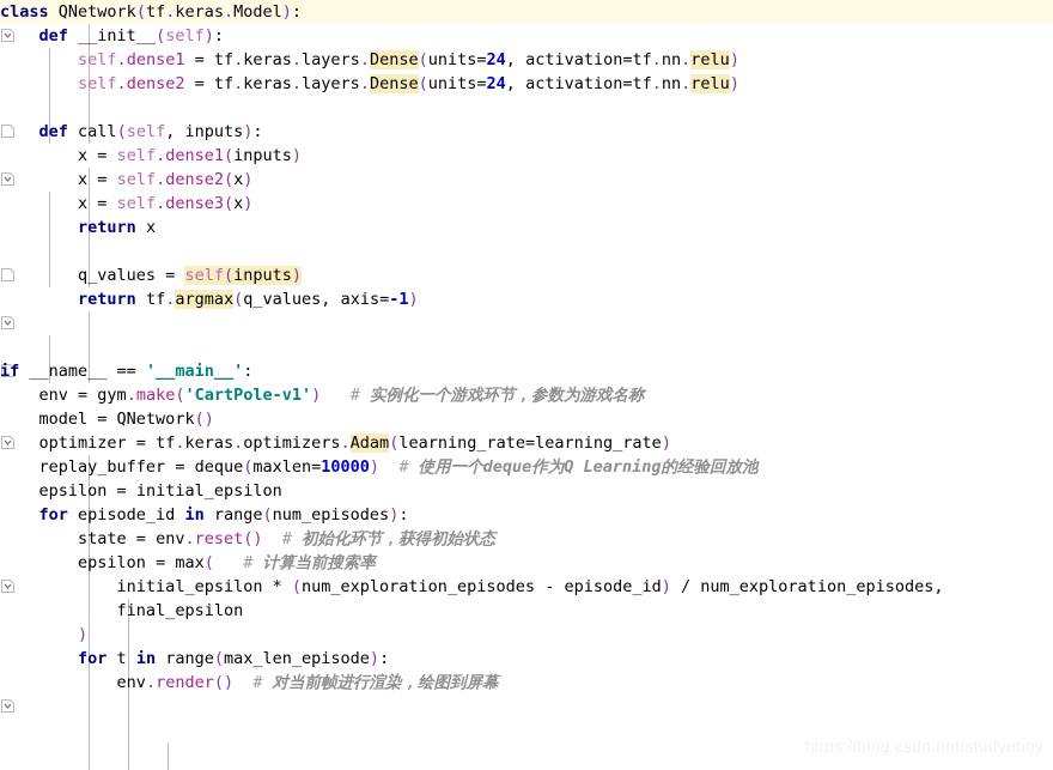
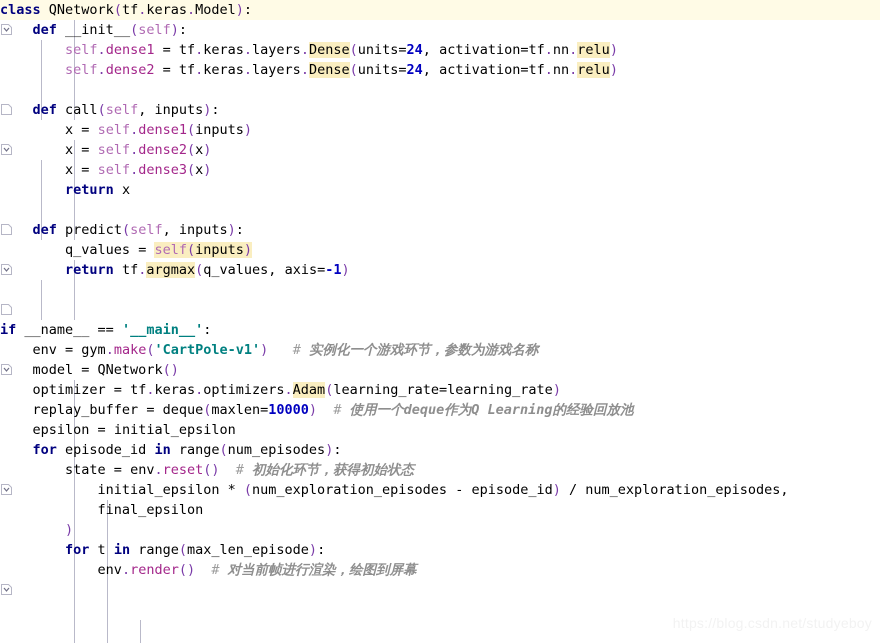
  class QNetwork(tf.keras.Model):
  def __init__(self):
  self.dense1 = tf.keras.layers.Dense(units=24, activation=tf.nn.relu)
  self.dense2 = tf.keras.layers.Dense(units=24, activation=tf.nn.relu)
  def call(self, inputs):
  x = self.dense1(inputs)
  x = self.dense2(x)
  x = self.dense3(x)
  return x
+ def predict(self, inputs):
  q_values = self(inputs)
  return tf.argmax(q_values, axis=-1)
  if __name__ == '__main__':
  env = gym.make('CartPole-v1') # 实例化一个游戏环节，参数为游戏名称
  model = QNetwork()
  optimizer = tf.keras.optimizers.Adam(learning_rate=learning_rate)
  replay_buffer = deque(maxlen=10000) # 使用一个deque作为Q Learning的经验回放池
  epsilon = initial_epsilon
  for episode_id in range(num_episodes):
  state = env.reset() # 初始化环节，获得初始状态
- epsilon = max( # 计算当前搜索率
  initial_epsilon * (num_exploration_episodes - episode_id) / num_exploration_episodes,
  final_epsilon
  )
  for t in range(max_len_episode):
  env.render() # 对当前帧进行渲染，绘图到屏幕
